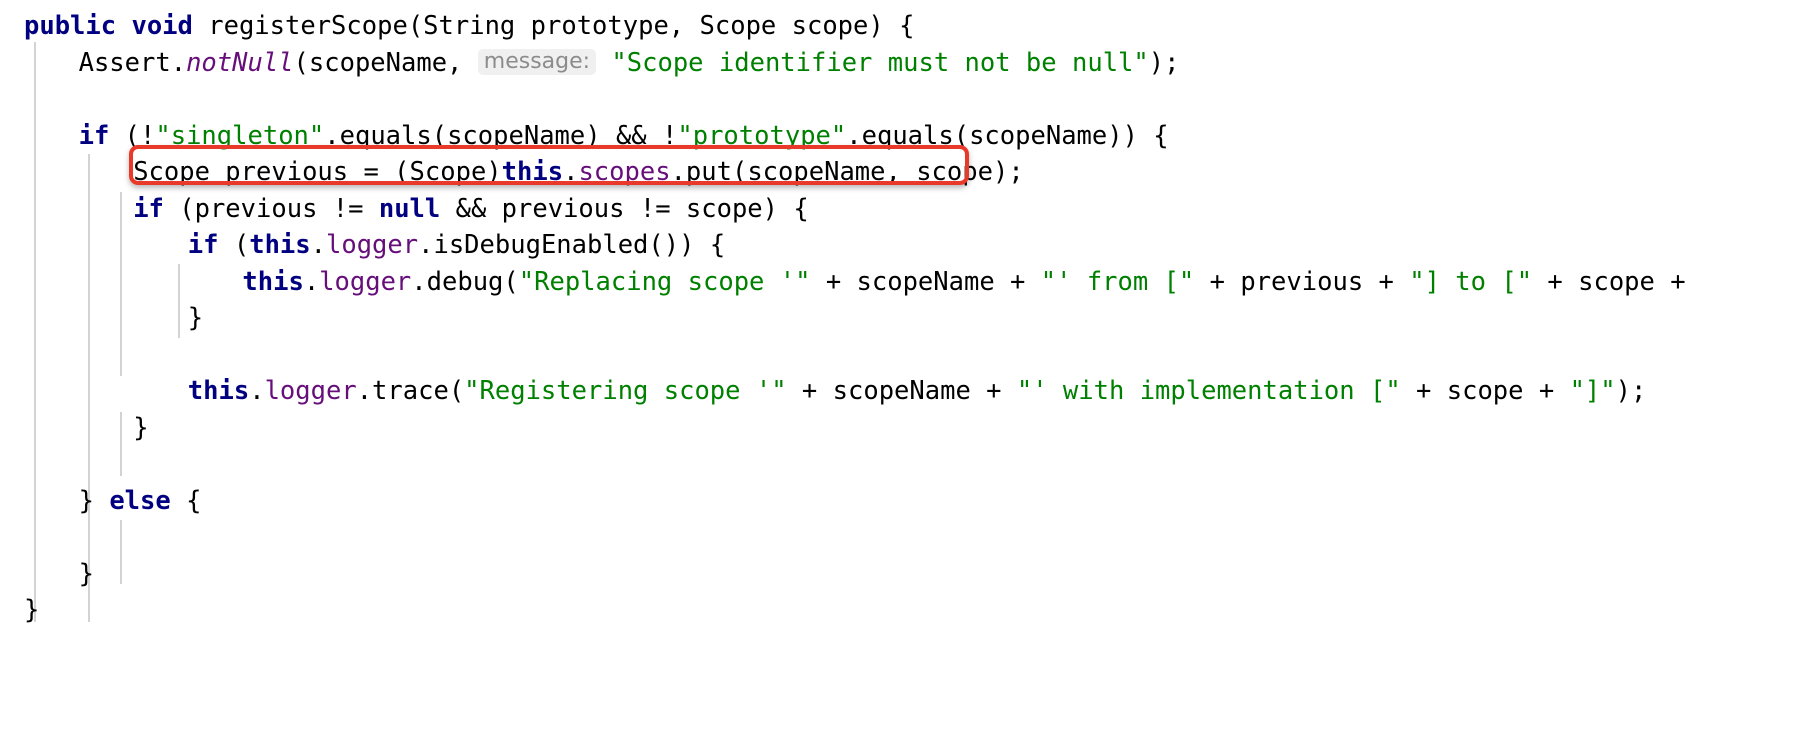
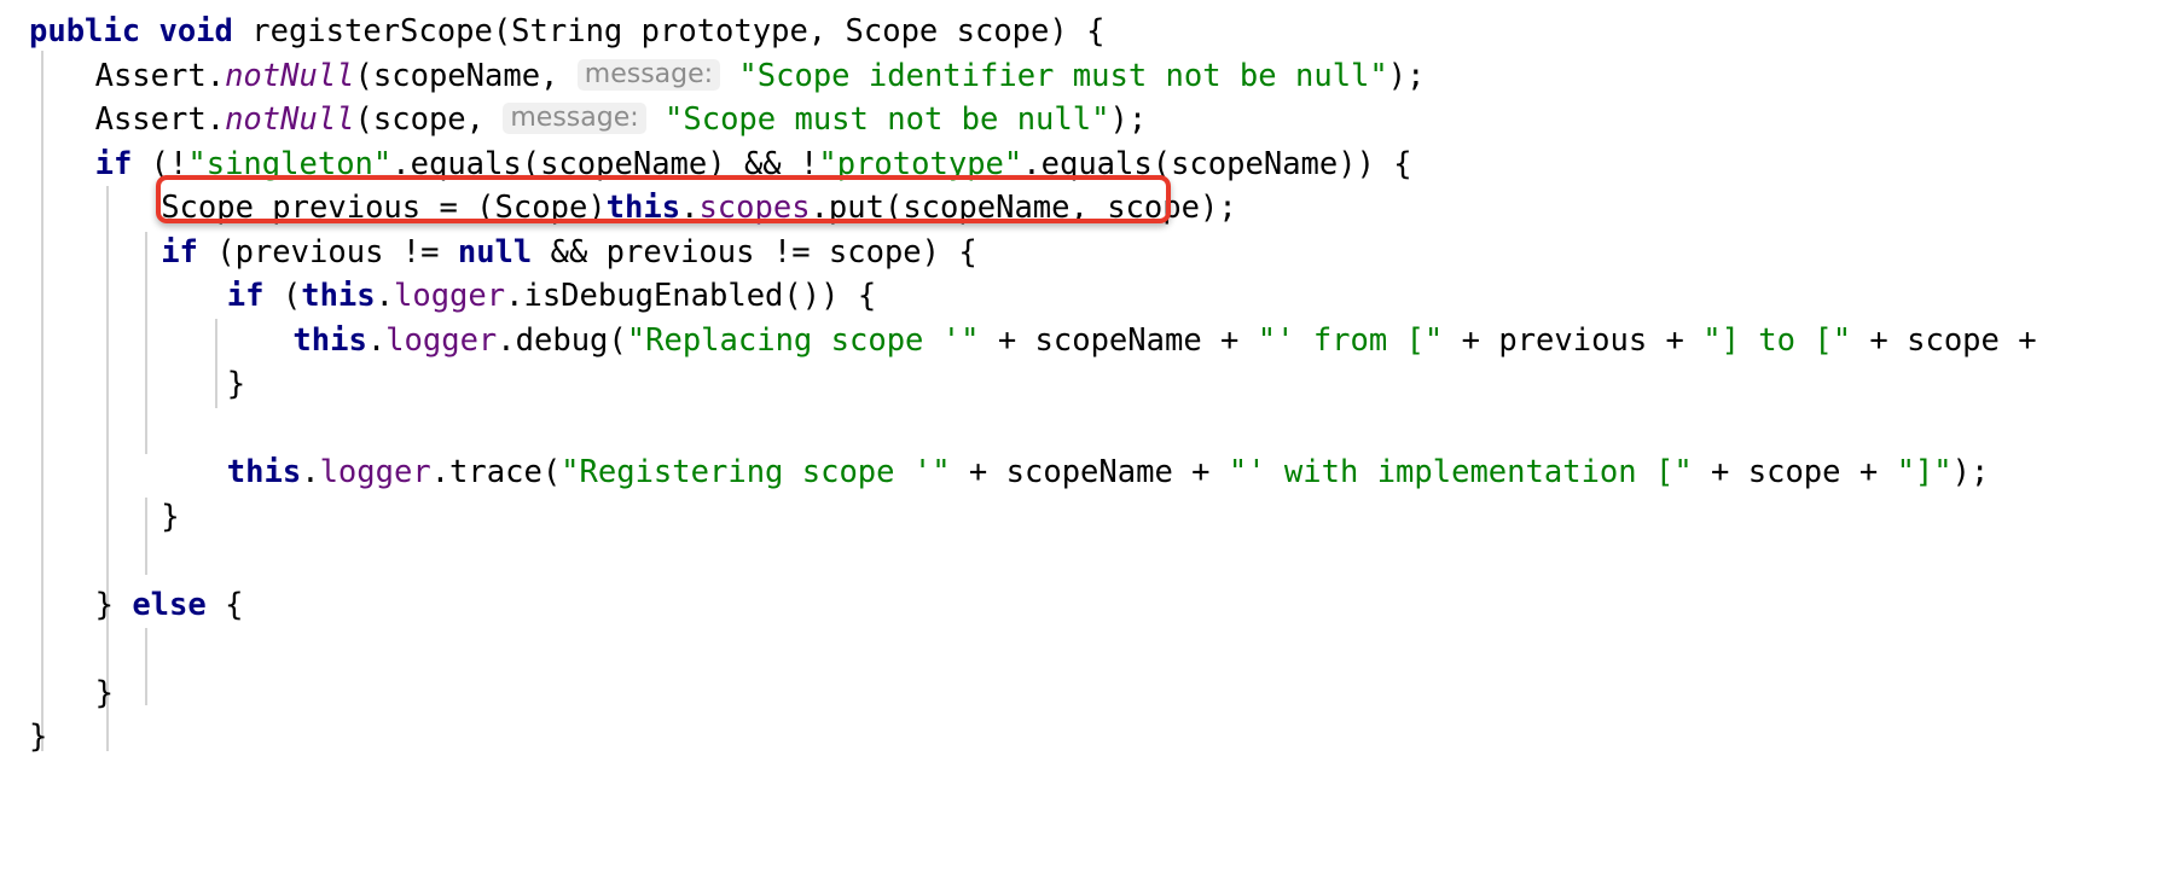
  public void registerScope(String prototype, Scope scope) {
  Assert.notNull(scopeName, message: "Scope identifier must not be null");
+ Assert.notNull(scope, message: "Scope must not be null");
  if (!"singleton".equals(scopeName) && !"prototype".equals(scopeName)) {
  Scope previous = (Scope)this.scopes.put(scopeName, scope);
  if (previous != null && previous != scope) {
  if (this.logger.isDebugEnabled()) {
  this.logger.debug("Replacing scope '" + scopeName + "' from [" + previous + "] to [" + scope +
  }
  this.logger.trace("Registering scope '" + scopeName + "' with implementation [" + scope + "]");
  }
  } else {
  }
  }
